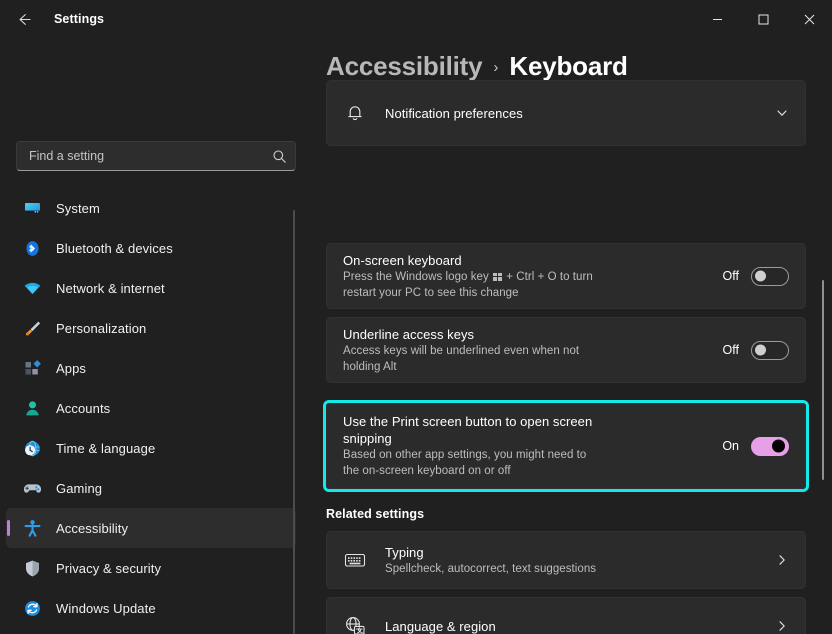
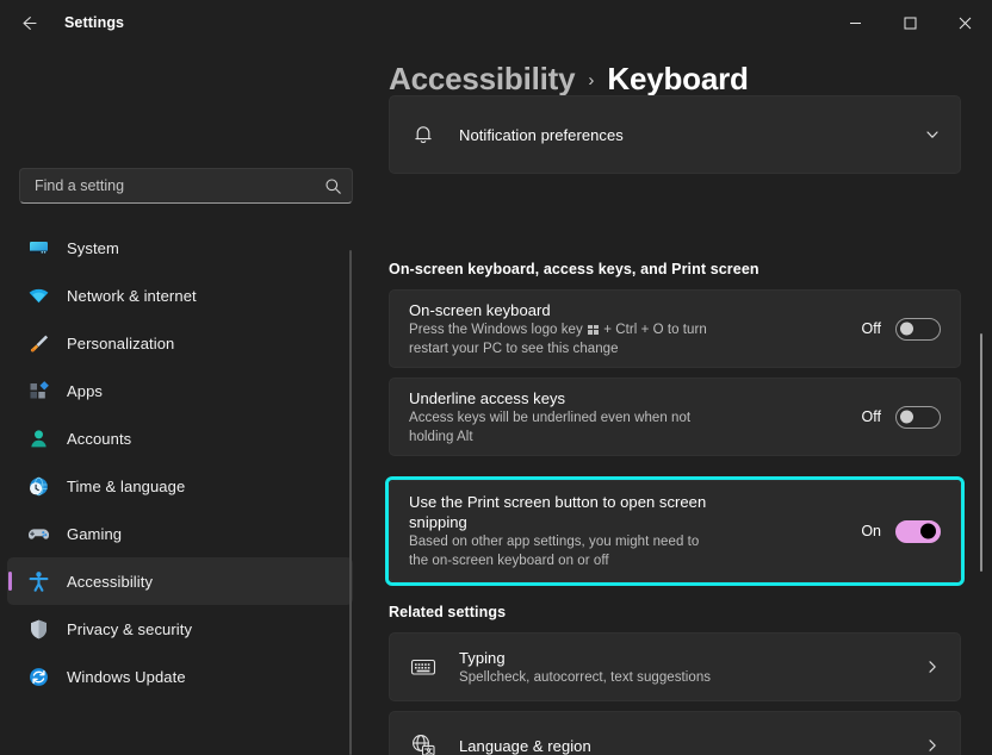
  Settings
  Find a setting
  System
- Bluetooth & devices
  Network & internet
  Personalization
  Apps
  Accounts
  Time & language
  Gaming
  Accessibility
  Privacy & security
  Windows Update
  Accessibility
  ›
  Keyboard
  Notification preferences
+ On-screen keyboard, access keys, and Print screen
  On-screen keyboard
  Press the Windows logo key + Ctrl + O to turn
  restart your PC to see this change
  Off
  Underline access keys
  Access keys will be underlined even when not
  holding Alt
  Off
  Use the Print screen button to open screen
  snipping
  Based on other app settings, you might need to
  the on-screen keyboard on or off
  On
  Related settings
  Typing
  Spellcheck, autocorrect, text suggestions
  Language & region
